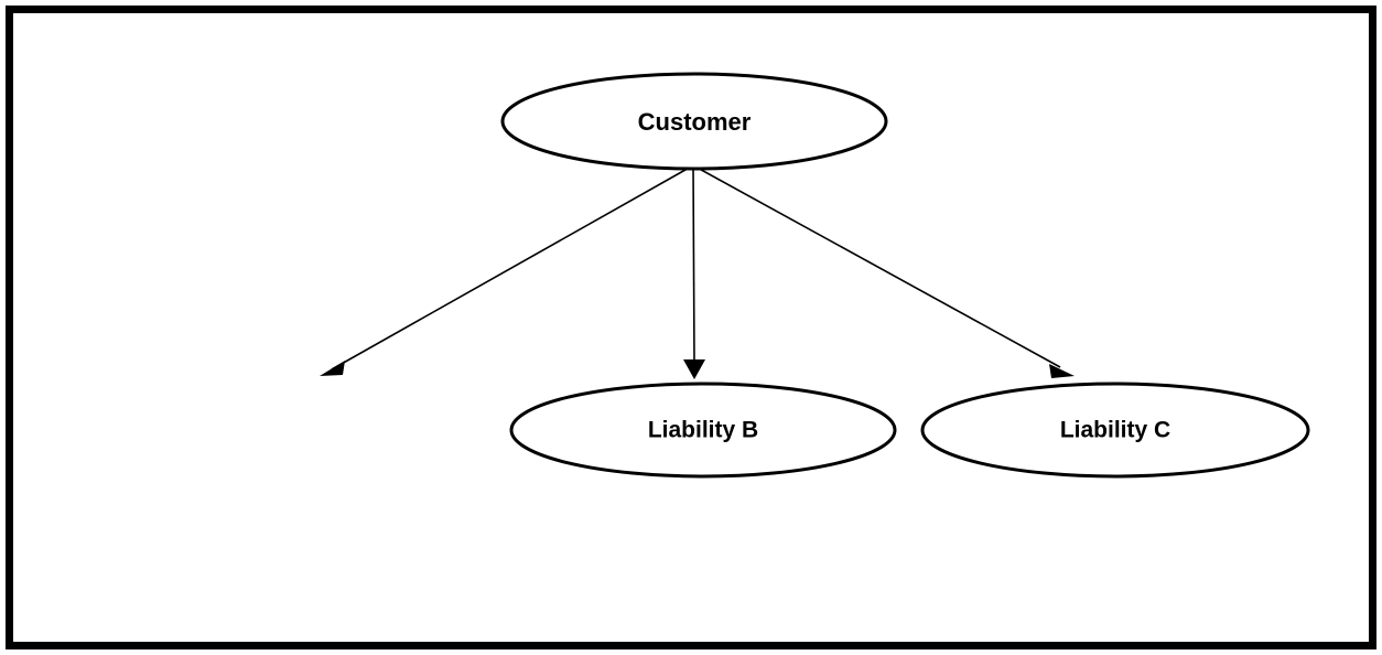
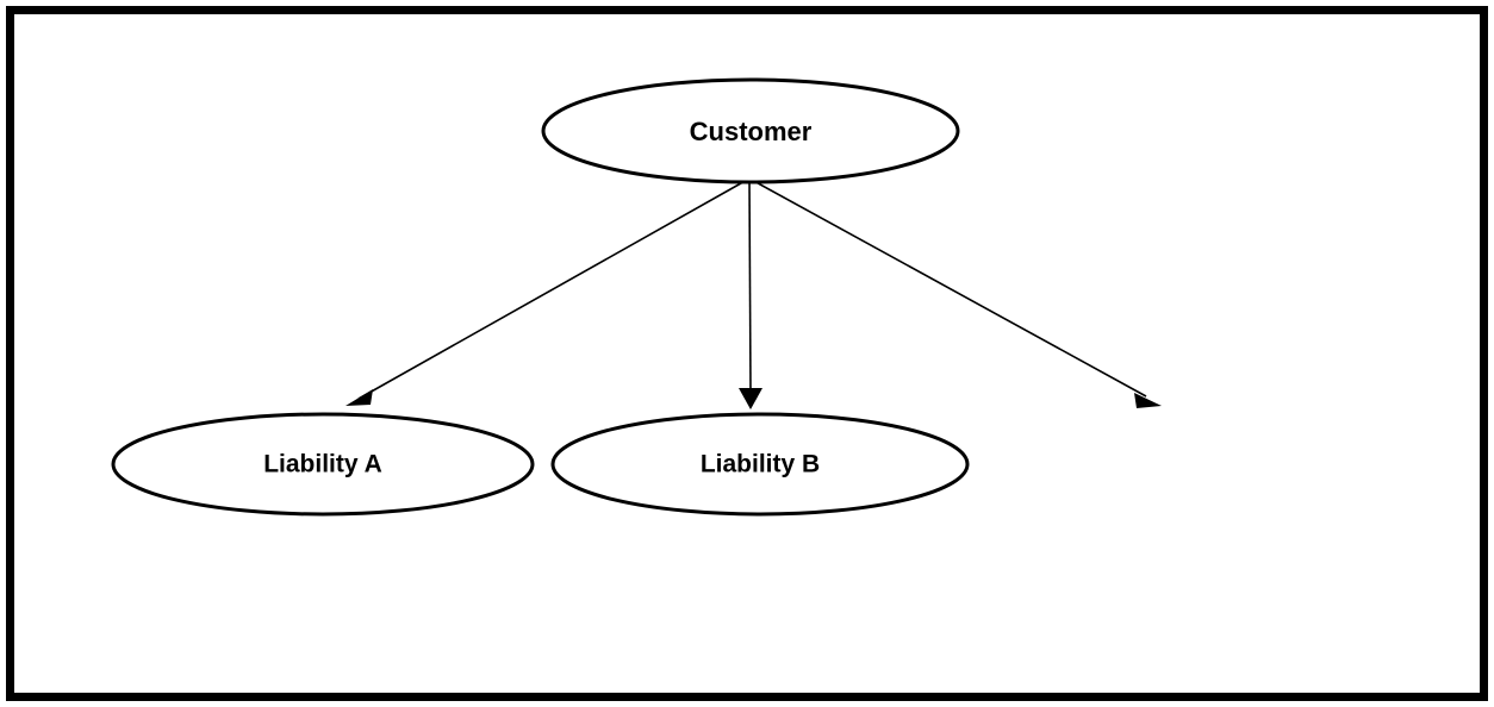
  Customer
+ Liability A
  Liability B
- Liability C
